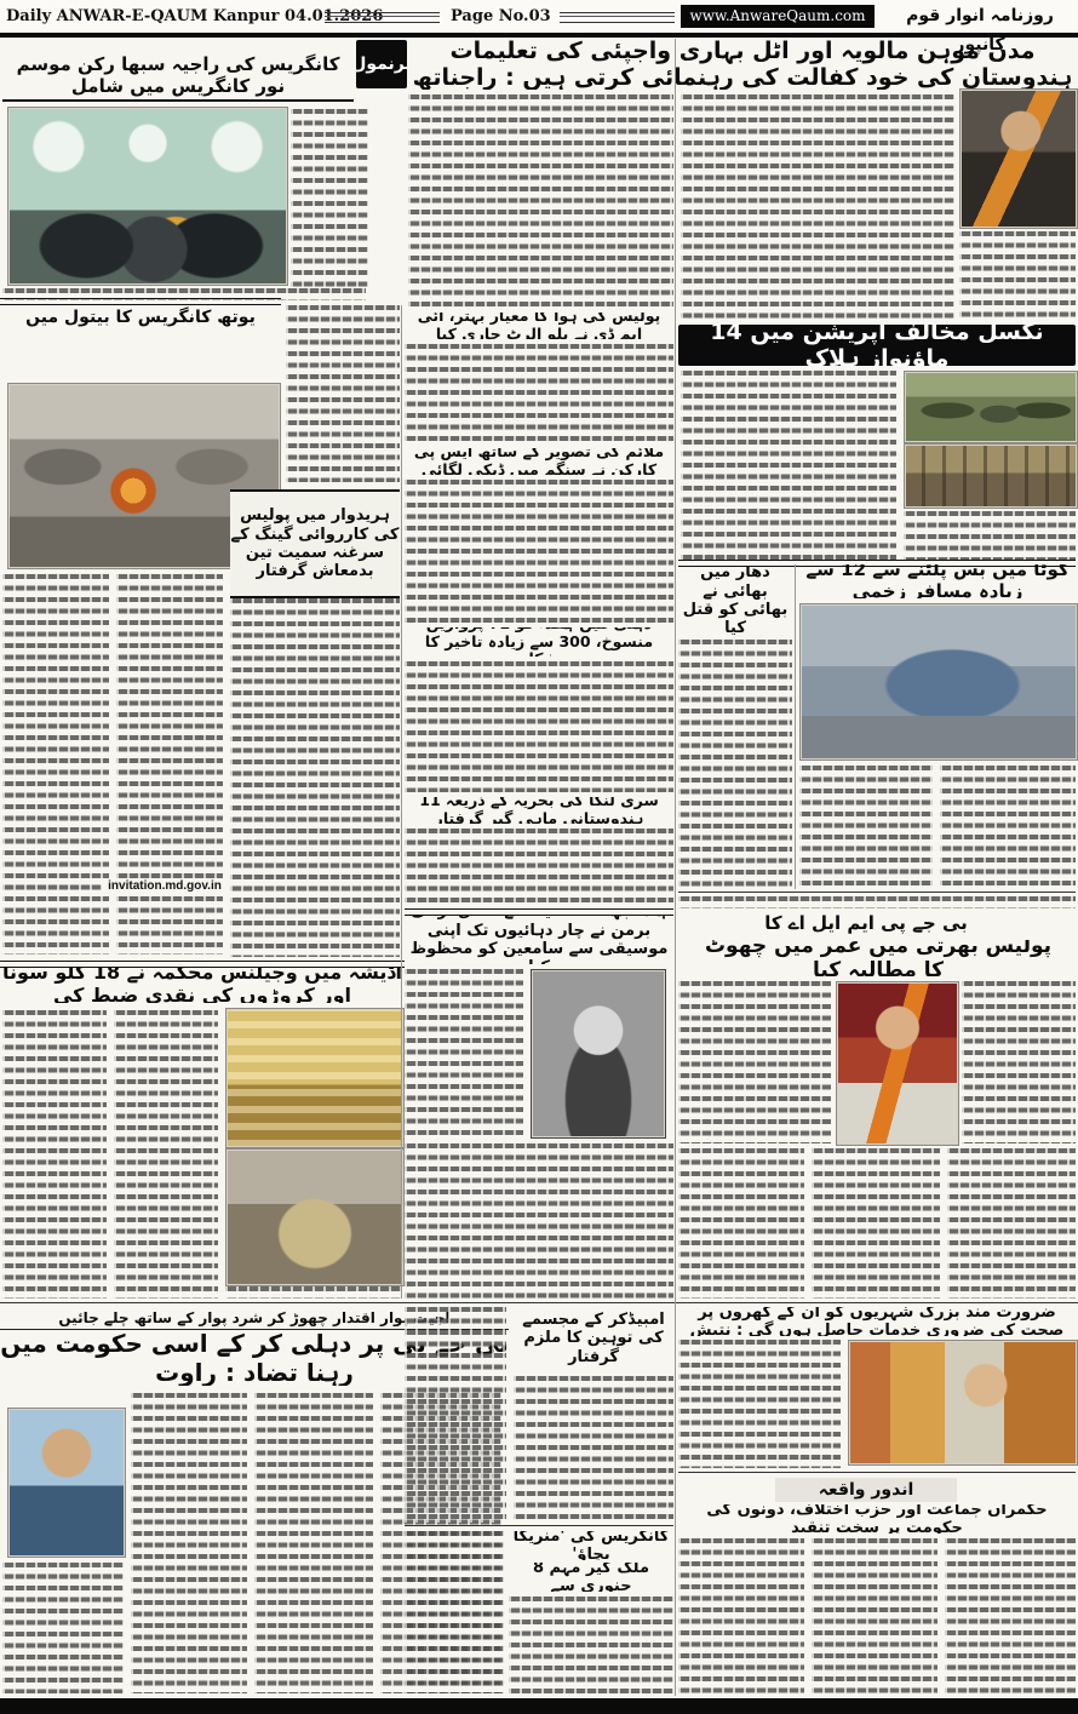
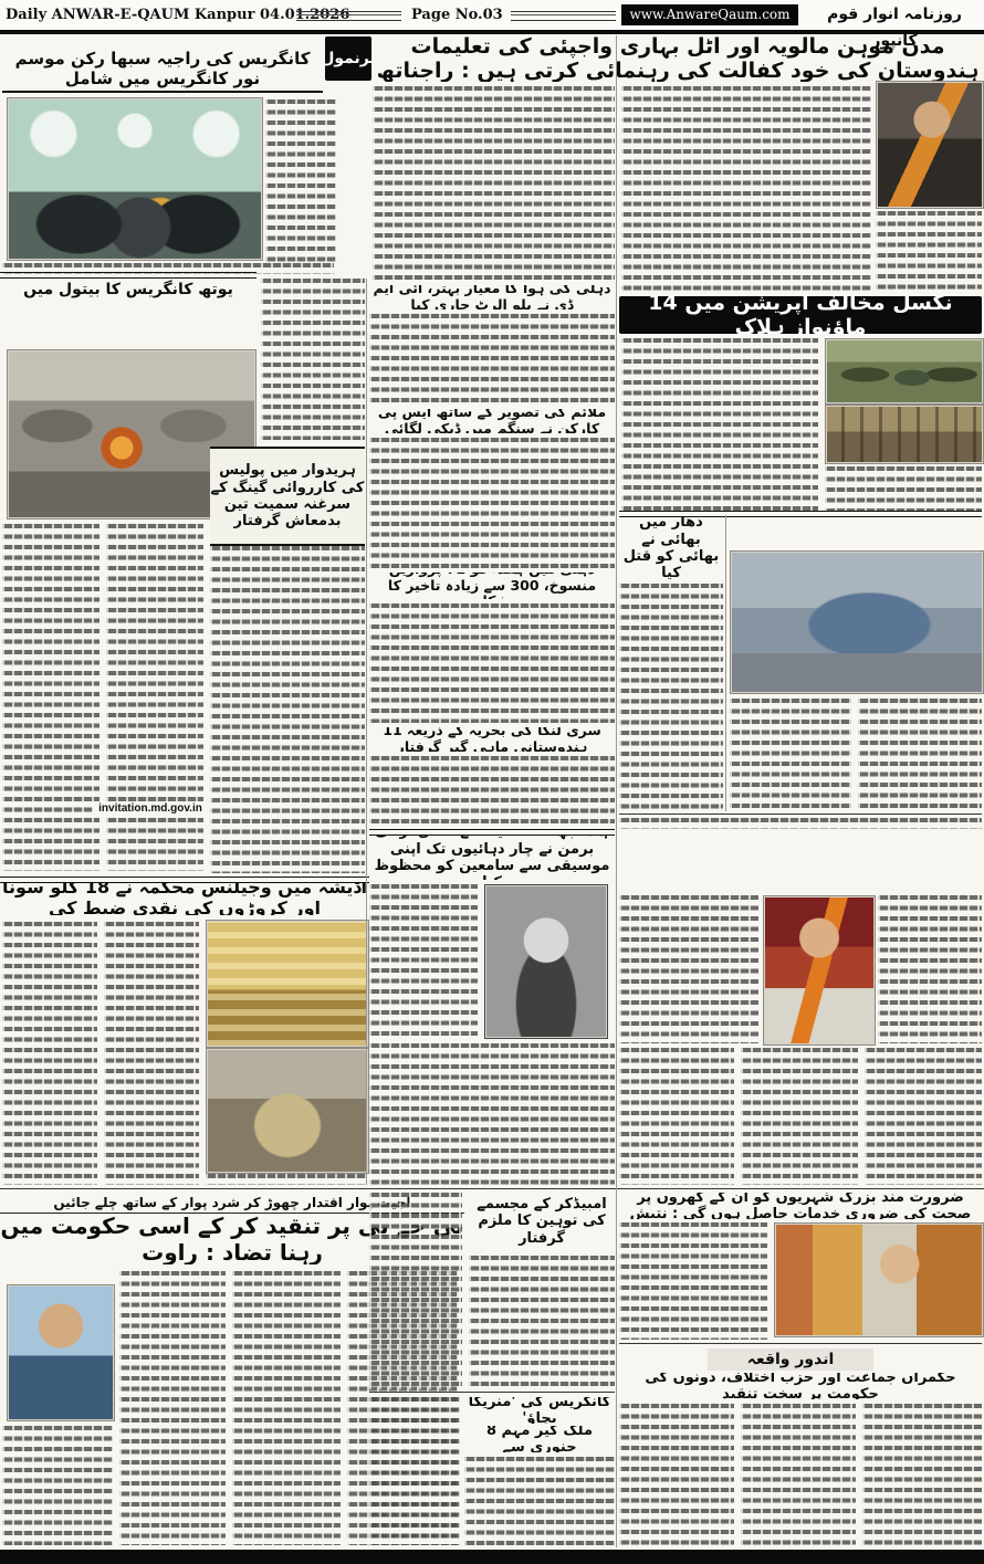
  Daily ANWAR-E-QAUM Kanpur 04.0
  Page No.03
  www.AnwareQaum.com
  روزنامہ انوار قوم کانپور
  رنمول
  مدن موہن مالویہ اور اٹل بہاری واجپئی کی تعلیمات ہندوستان کی خود کفالت کی رہنمائی کرتی ہیں : راجناتھ
  کانگریس کی راجیہ سبھا رکن موسم نور کانگریس میں شامل
  یوتھ کانگریس کا بیتول میں
  invitation.md.gov.in
  ہریدوار میں پولیس کی کارروائی گینگ کے سرغنہ سمیت تین بدمعاش گرفتار
  اڈیشہ میں وجیلنس محکمہ نے 18 کلو سونا اور کروڑوں کی نقدی ضبط کی
  اجیت پوار اقتدار چھوڑ کر شرد پوار کے ساتھ چلے جائیں
- بی جے پی پر دہلی کر کے اسی حکومت میں رہنا تضاد : راوت
+ بی جے پی پر تنقید کر کے اسی حکومت میں رہنا تضاد : راوت
- پولیس کی ہوا کا معیار بہتر، آئی ایم ڈی نے یلو الرٹ جاری کیا
+ دہلی کی ہوا کا معیار بہتر، آئی ایم ڈی نے یلو الرٹ جاری کیا
  ملائم کی تصویر کے ساتھ ایس پی کارکن نے سنگم میں ڈبکی لگائی
  سری لنکا کی بحریہ کے ذریعہ 11 ہندوستانی ماہی گیر گرفتار
  امبیڈکر کے مجسمے کی توہین کا ملزم گرفتار
  کانگریس کی 'منریگا بچاؤ'
  ملک گیر مہم 8 جنوری سے
  نکسل مخالف آپریشن میں 14 ماؤنواز ہلاک
  دھار میں بھائی نے بھائی کو قتل کیا
- کوٹا میں بس پلٹنے سے 12 سے زیادہ مسافر زخمی
- بی جے پی ایم ایل اے کا
- پولیس بھرتی میں عمر میں چھوٹ کا مطالبہ کیا
  ضرورت مند بزرگ شہریوں کو ان کے گھروں پر صحت کی ضروری خدمات حاصل ہوں گی : نتیش
  اندور واقعہ
  حکمراں جماعت اور حزب اختلاف، دونوں کی حکومت پر سخت تنقید
